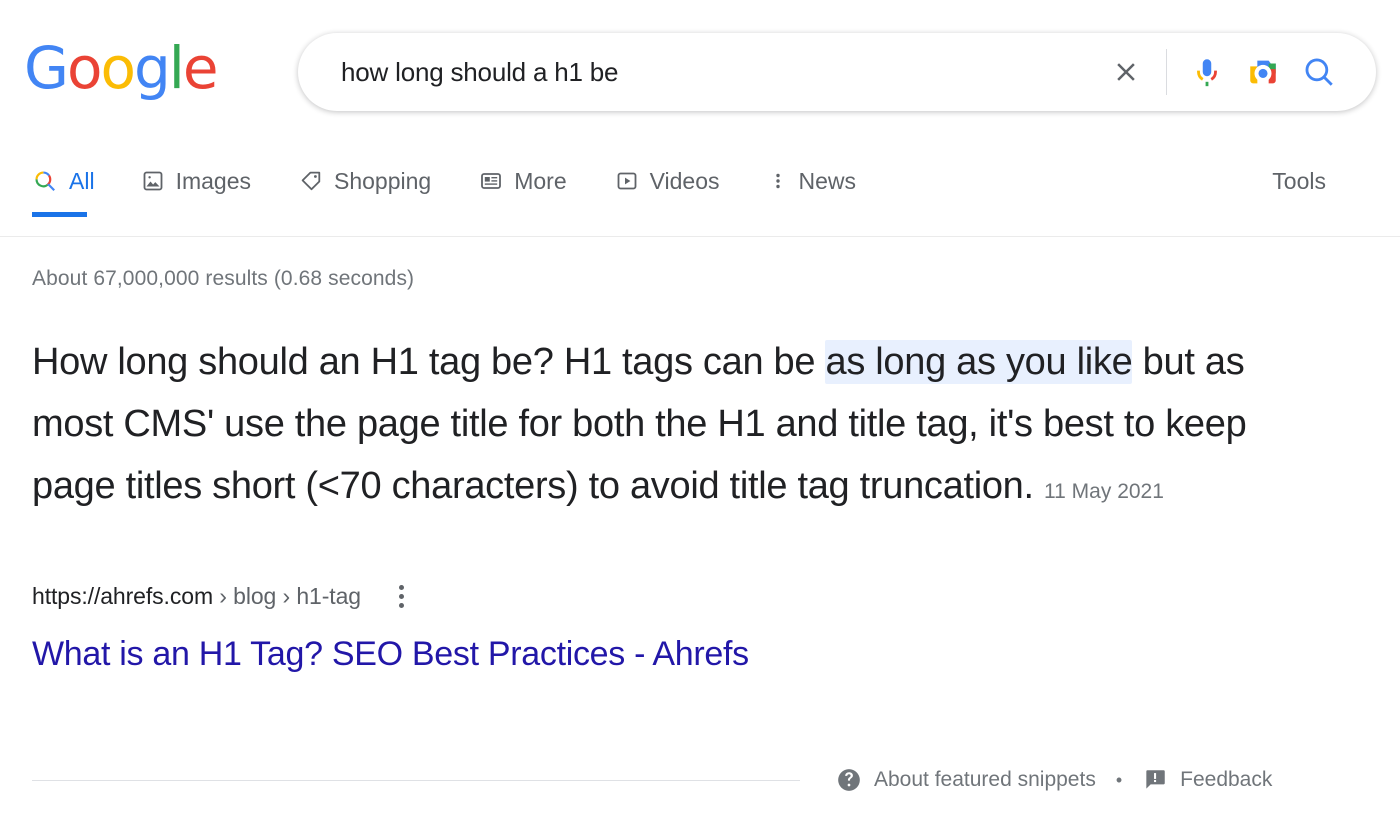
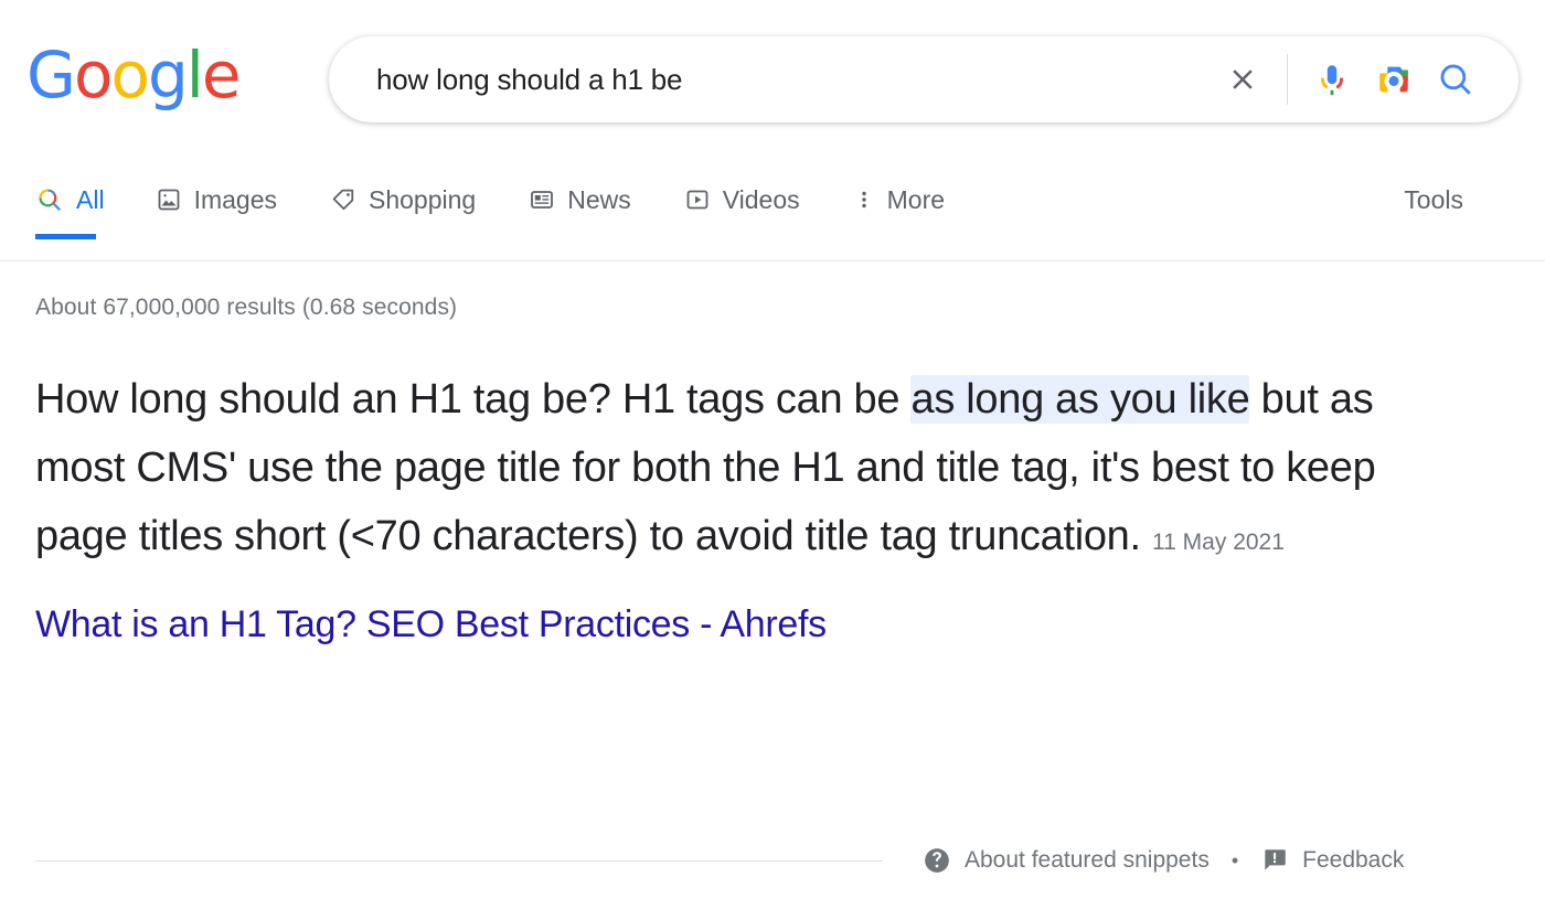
  Google
  how long should a h1 be
  All
  Images
  Shopping
- More
+ News
  Videos
- News
+ More
  Tools
  About 67,000,000 results (0.68 seconds)
  How long should an H1 tag be? H1 tags can be as long as you like but as most CMS' use the page title for both the H1 and title tag, it's best to keep page titles short (<70 characters) to avoid title tag truncation. 11 May 2021
- https://ahrefs.com › blog › h1-tag
  What is an H1 Tag? SEO Best Practices - Ahrefs
  About featured snippets
  •
  Feedback
